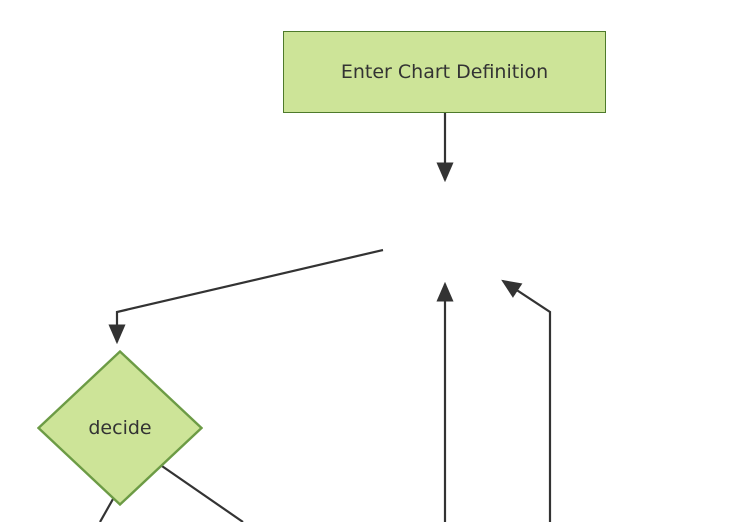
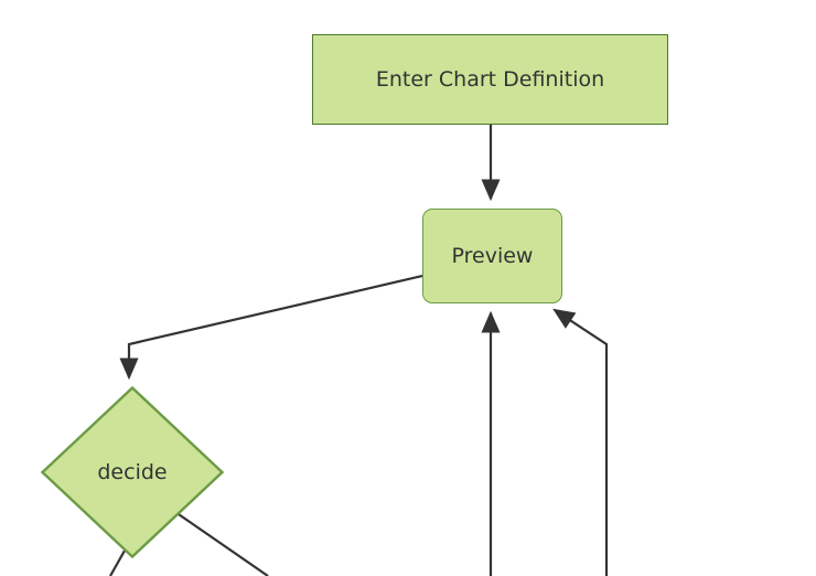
  Enter Chart Definition
+ Preview
  decide
